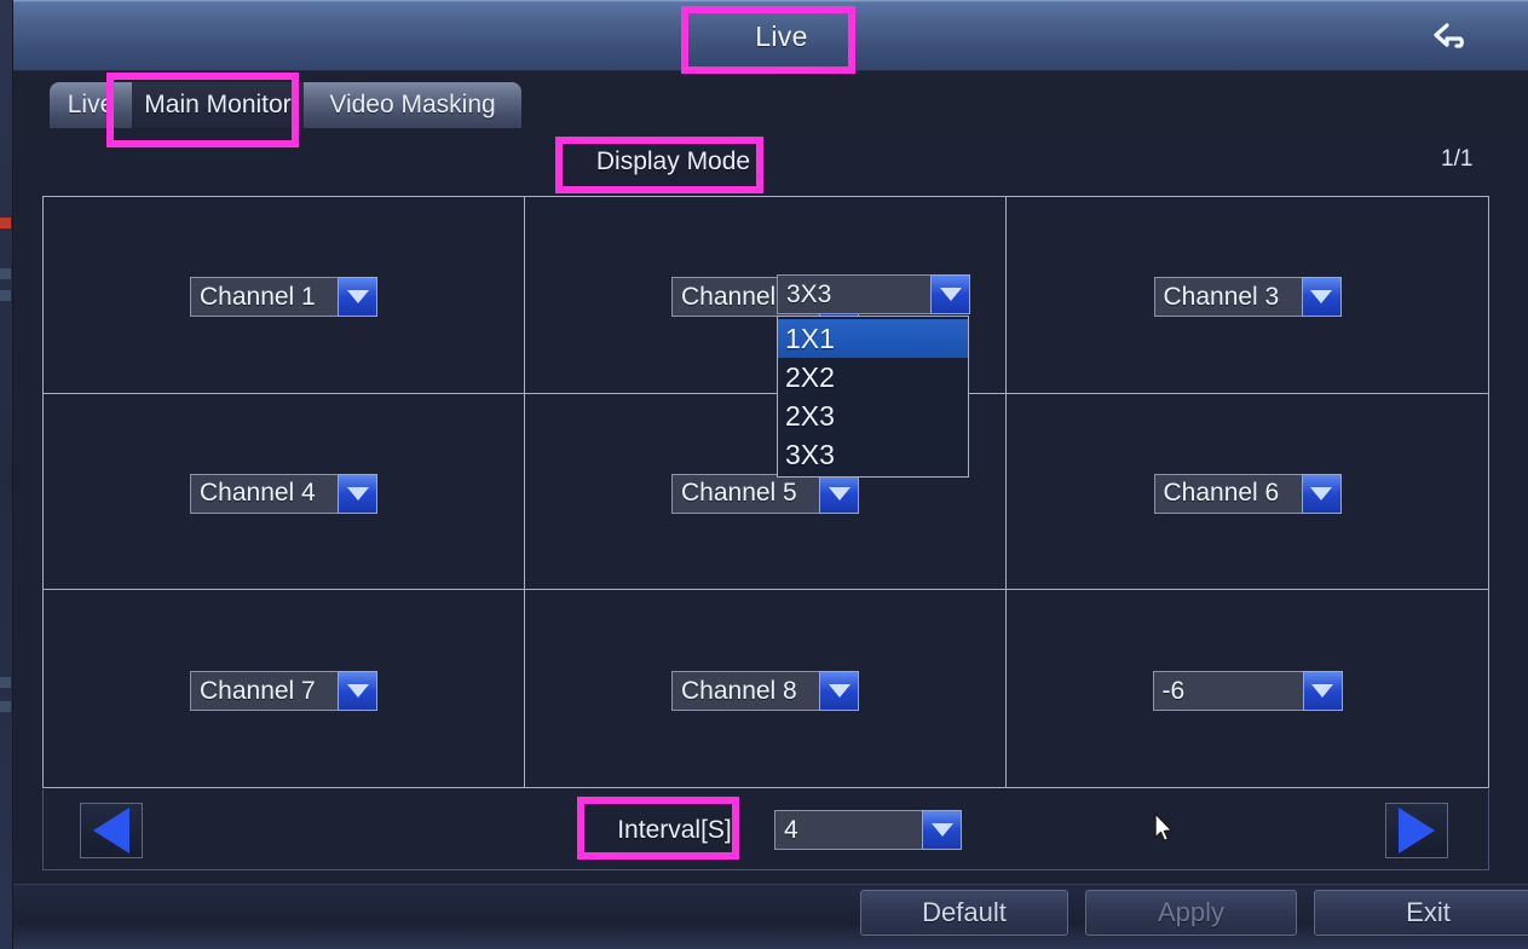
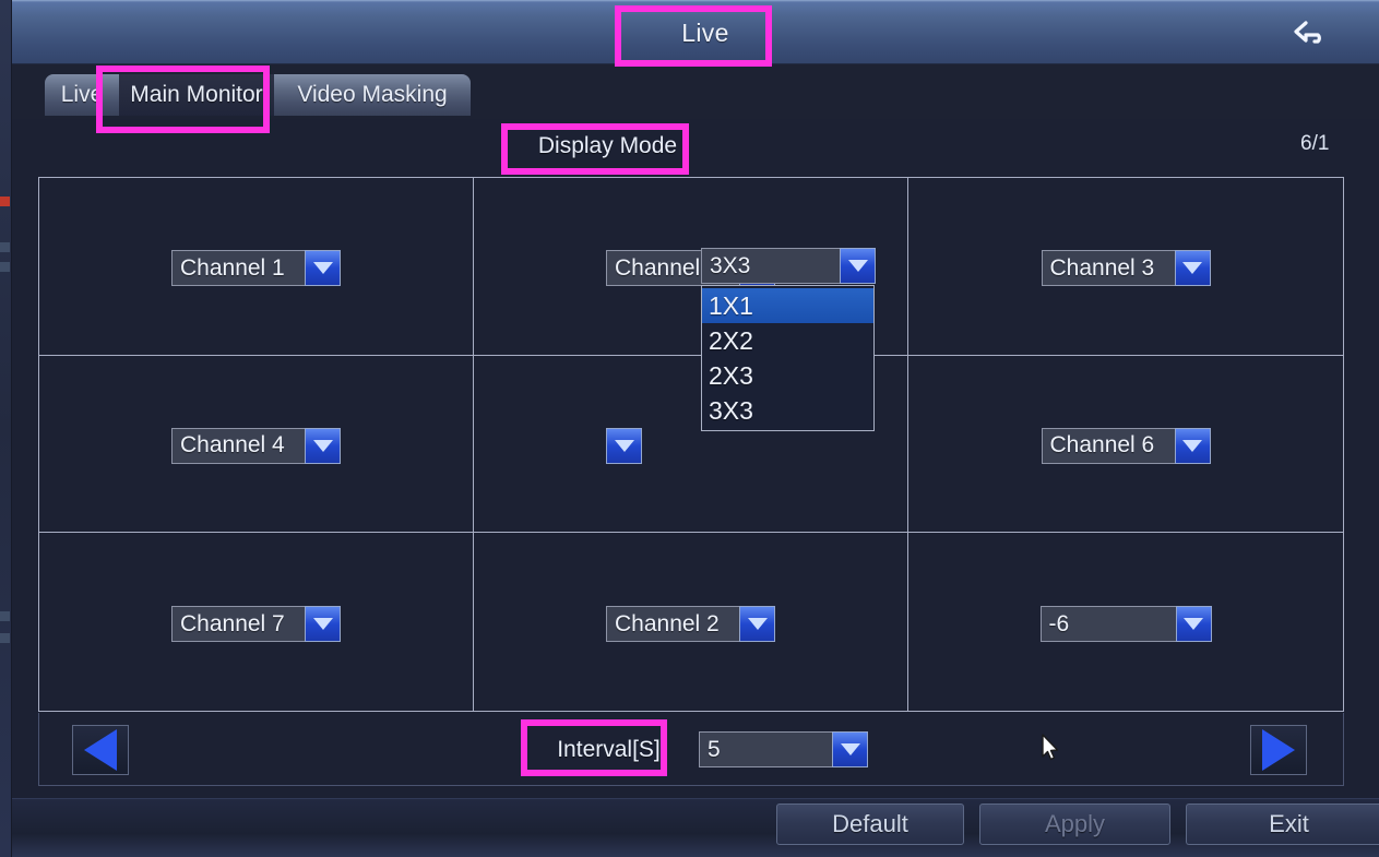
  Live
  Live
  Main Monitor
  Video Masking
  Display Mode
- 1/1
+ 6/1
  Channel 1
  Channel
  Channel 3
  Channel 4
- Channel 5
  Channel 6
  Channel 7
- Channel 8
+ Channel 2
  -6
  Interval[S]
- 4
+ 5
  3X3
  1X1
  2X2
  2X3
  3X3
  Default
  Apply
  Exit
